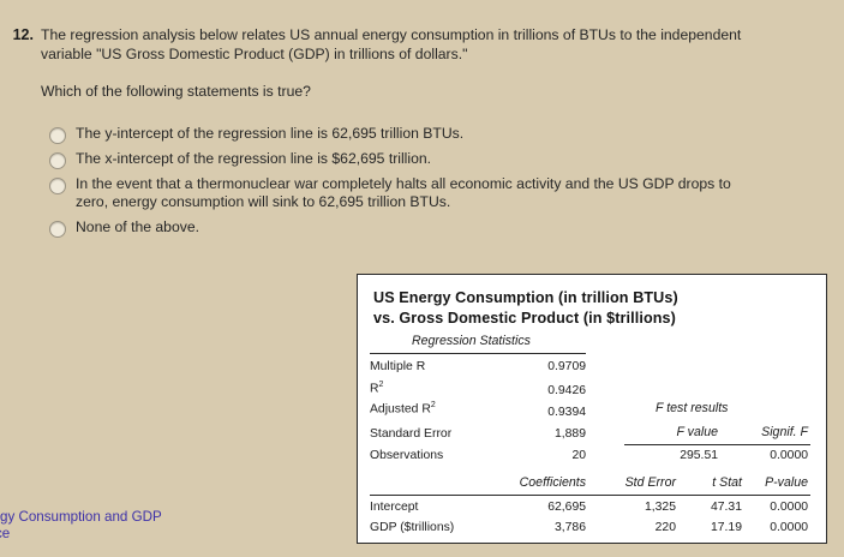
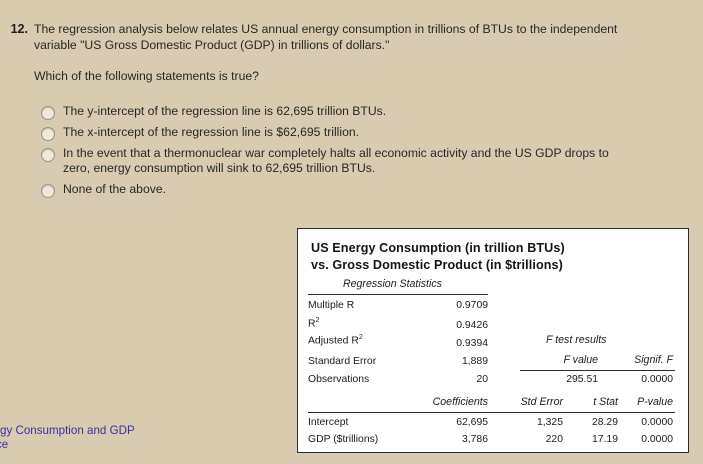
  12.
  The regression analysis below relates US annual energy consumption in trillions of BTUs to the independent variable "US Gross Domestic Product (GDP) in trillions of dollars."
  Which of the following statements is true?
  The y-intercept of the regression line is 62,695 trillion BTUs.
  The x-intercept of the regression line is $62,695 trillion.
  In the event that a thermonuclear war completely halts all economic activity and the US GDP drops to zero, energy consumption will sink to 62,695 trillion BTUs.
  None of the above.
  US Energy Consumption (in trillion BTUs)
  vs. Gross Domestic Product (in $trillions)
  Regression Statistics
  Multiple R
  0.9709
  0.9426
  Adjusted R
  0.9394
  Standard Error
  1,889
  Observations
  20
  F test results
  F value
  Signif. F
  295.51
  0.0000
  Coefficients
  Std Error
  t Stat
  P-value
  Intercept
  62,695
  1,325
- 47.31
+ 28.29
  0.0000
  GDP ($trillions)
  3,786
  220
  17.19
  0.0000
  gy Consumption and GDP
